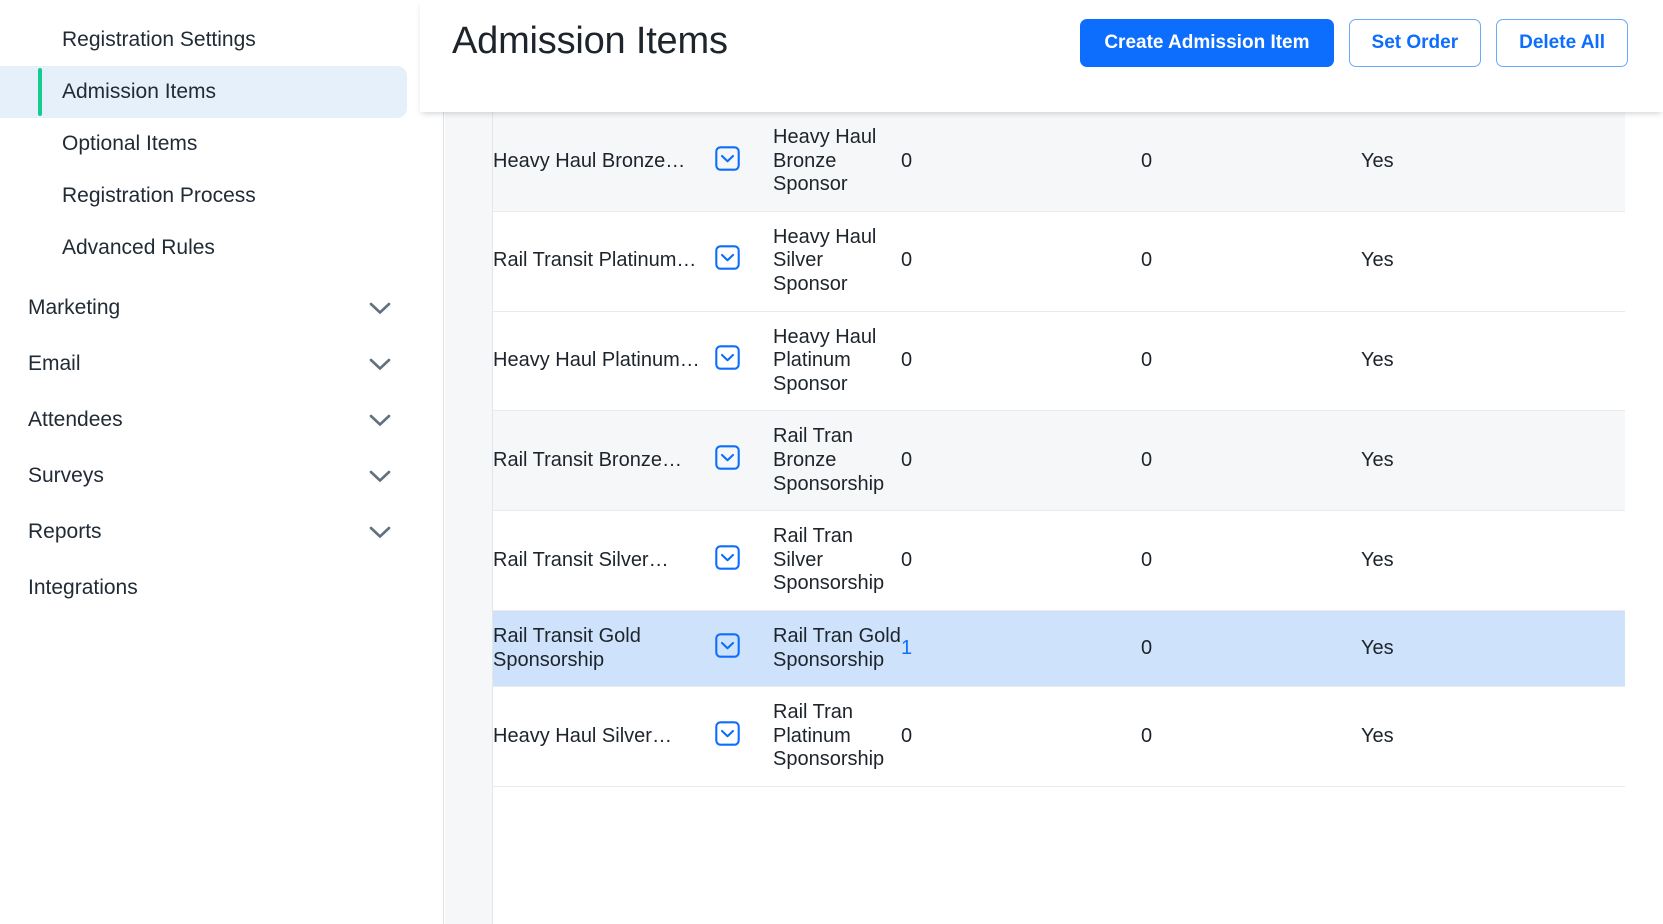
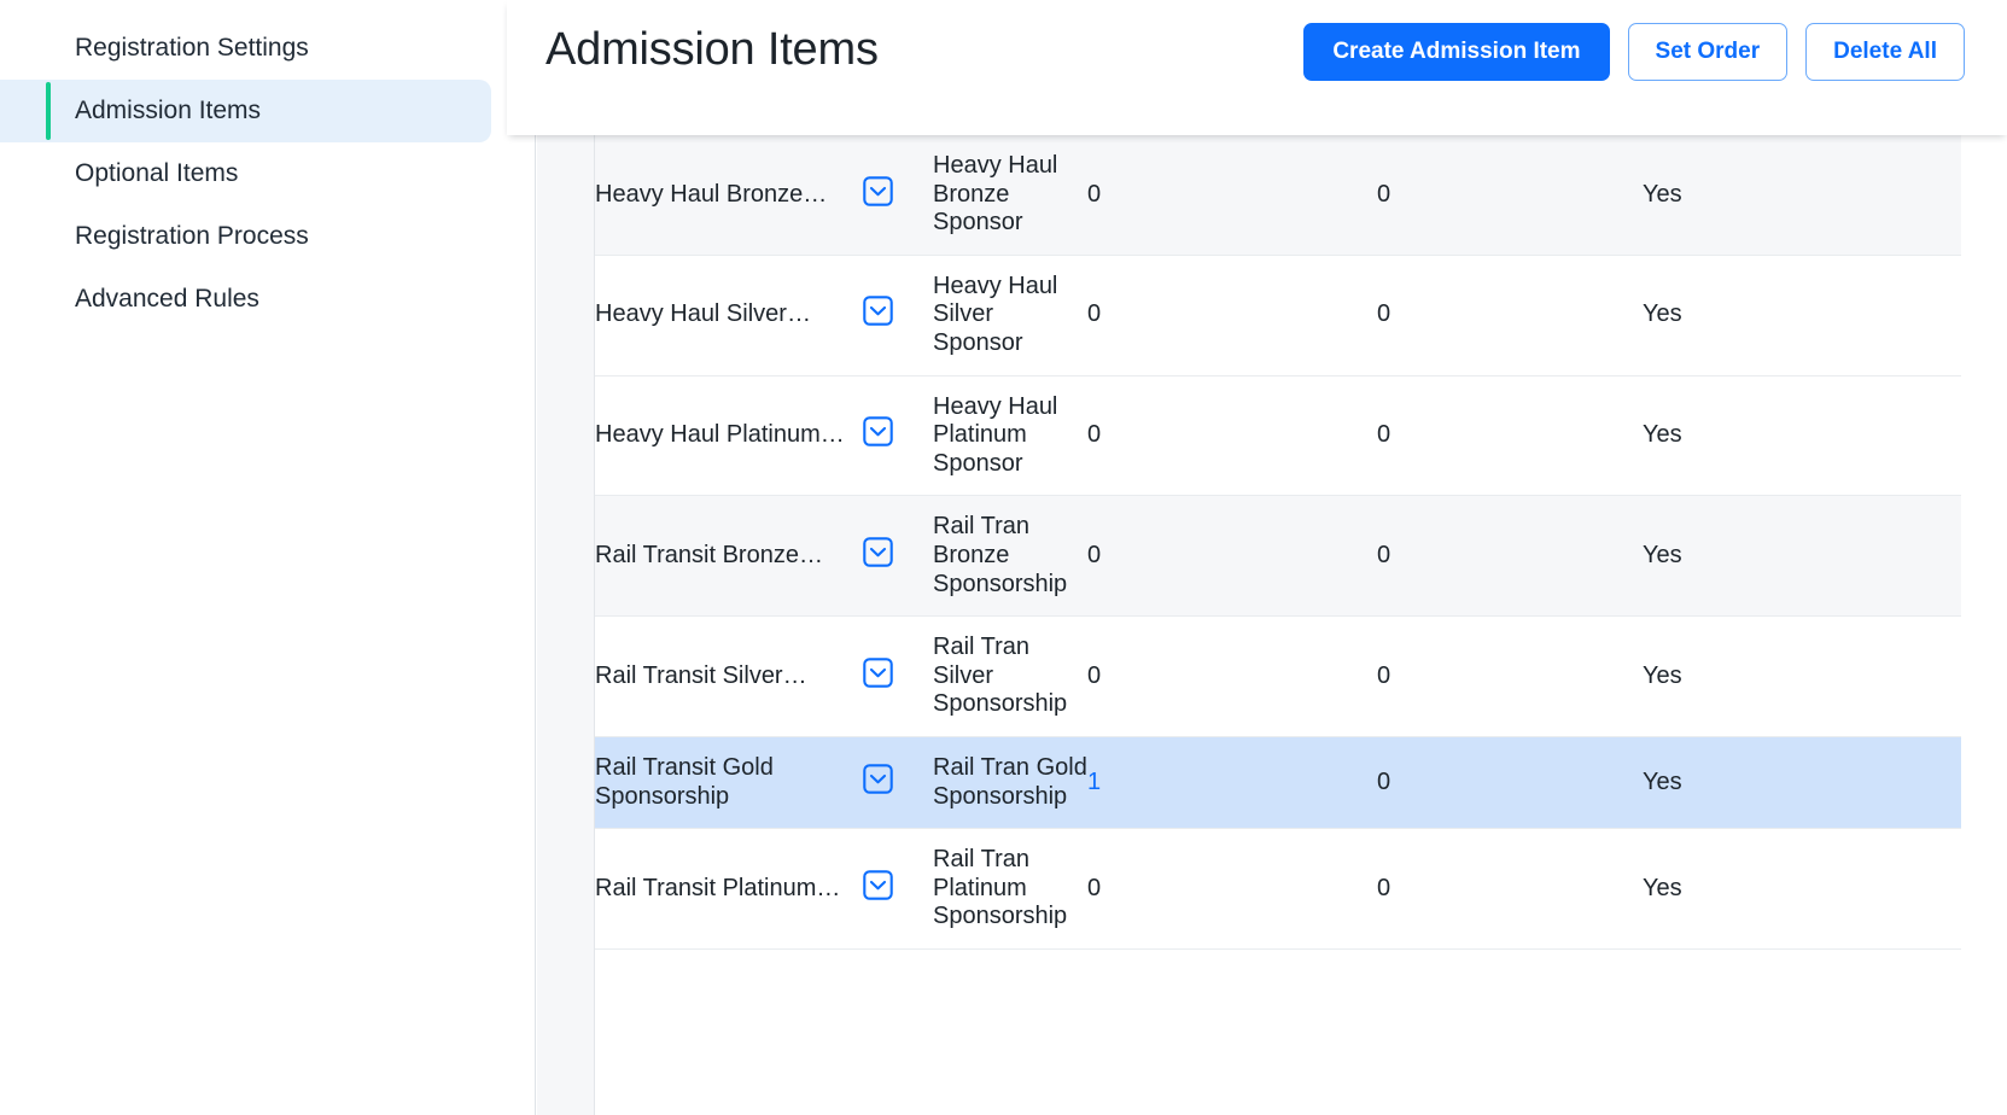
  Registration Settings
  Admission Items
  Optional Items
  Registration Process
  Advanced Rules
- Marketing
- Email
- Attendees
- Surveys
- Reports
- Integrations
  Heavy Haul Bronze…		Heavy Haul Bronze Sponsor	0	0	Yes
- Rail Transit Platinum…		Heavy Haul Silver Sponsor	0	0	Yes
+ Heavy Haul Silver…		Heavy Haul Silver Sponsor	0	0	Yes
  Heavy Haul Platinum…		Heavy Haul Platinum Sponsor	0	0	Yes
  Rail Transit Bronze…		Rail Tran Bronze Sponsorship	0	0	Yes
  Rail Transit Silver…		Rail Tran Silver Sponsorship	0	0	Yes
  Rail Transit Gold Sponsorship		Rail Tran Gold Sponsorship	1	0	Yes
- Heavy Haul Silver…		Rail Tran Platinum Sponsorship	0	0	Yes
+ Rail Transit Platinum…		Rail Tran Platinum Sponsorship	0	0	Yes
  Admission Items
  Create Admission Item
  Set Order
  Delete All
